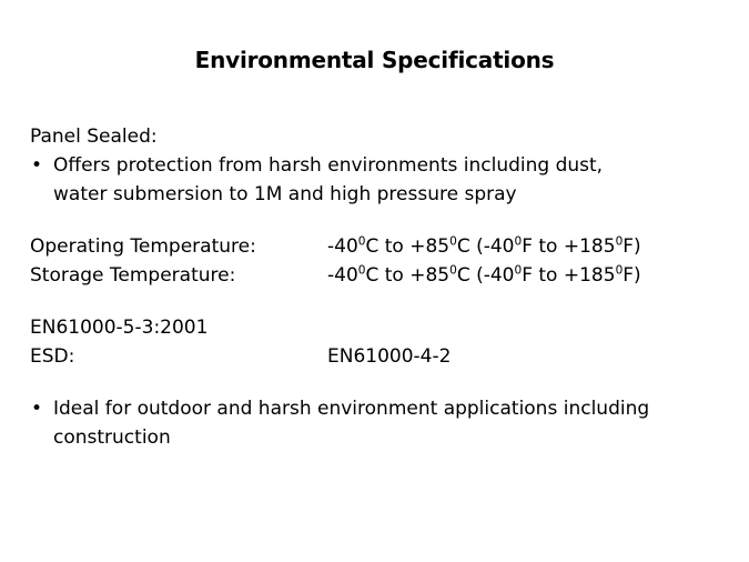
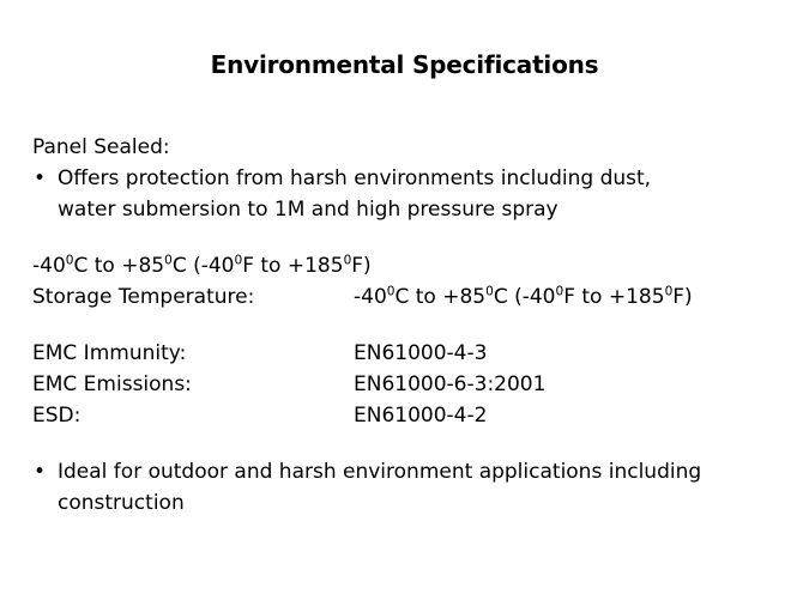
  Environmental Specifications
  Panel Sealed:
  •
  Offers protection from harsh environments including dust,
  water submersion to 1M and high pressure spray
- Operating Temperature:
  -400C to +850C (-400F to +1850F)
  Storage Temperature:
  -400C to +850C (-400F to +1850F)
+ EMC Immunity:
+ EN61000-4-3
+ EMC Emissions:
- EN61000-5-3:2001
+ EN61000-6-3:2001
  ESD:
  EN61000-4-2
  •
  Ideal for outdoor and harsh environment applications including
  construction
